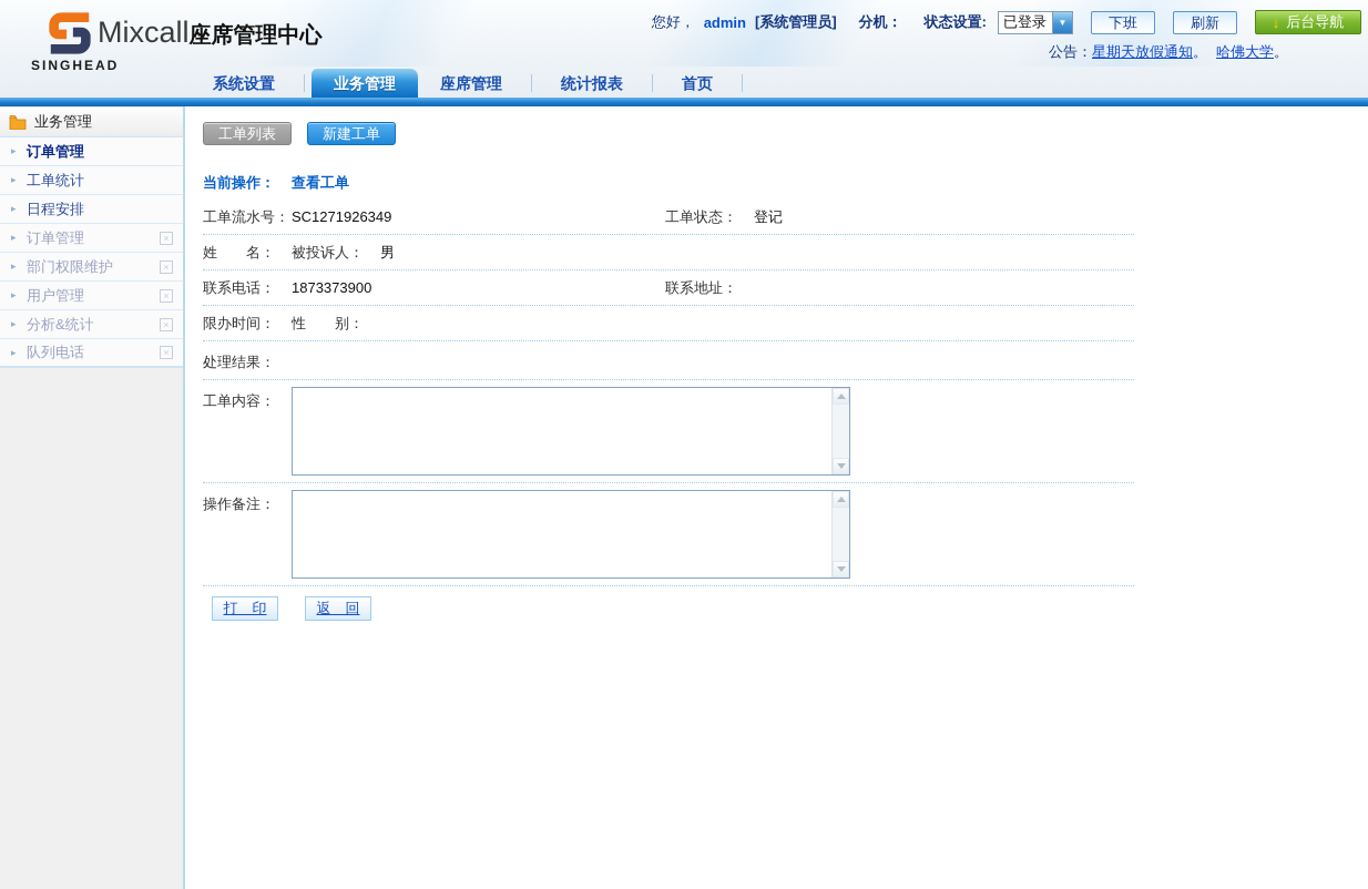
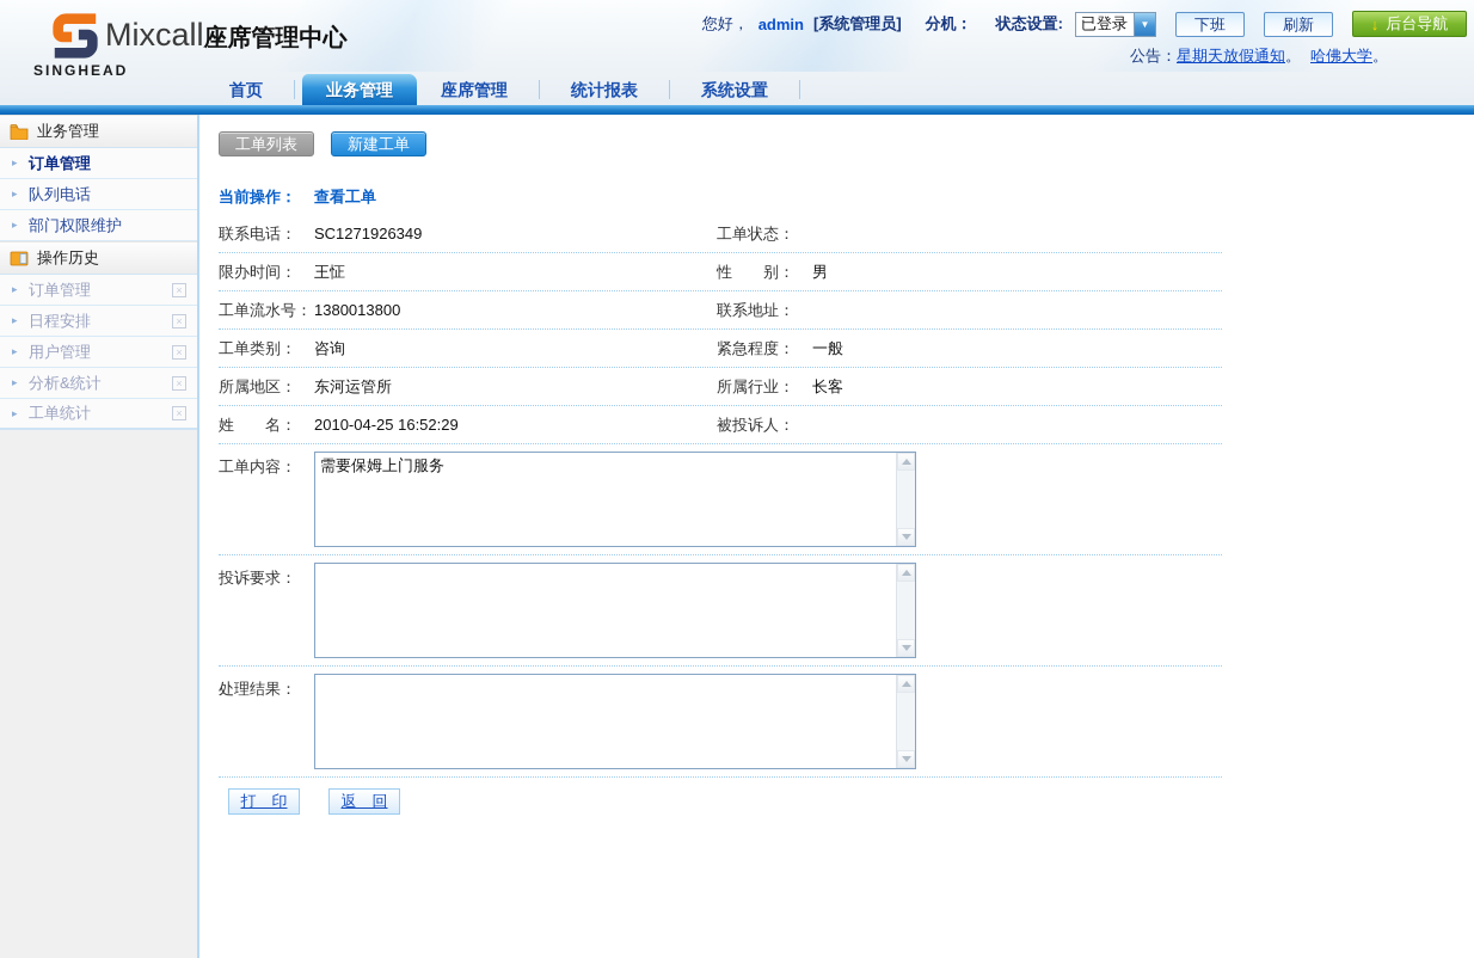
  SINGHEAD
  Mixcall座席管理中心
  您好，
  admin
  [系统管理员]
  分机：
  状态设置:
  已登录
  ▼
  下班
  刷新
  ↓
  后台导航
  公告：星期天放假通知。 哈佛大学。
- 系统设置
+ 首页
  业务管理
  座席管理
  统计报表
- 首页
+ 系统设置
  业务管理
  ▸
  订单管理
  ▸
- 工单统计
+ 队列电话
  ▸
- 日程安排
+ 部门权限维护
+ 操作历史
  ▸
  订单管理
  ×
  ▸
- 部门权限维护
+ 日程安排
  ×
  ▸
  用户管理
  ×
  ▸
  分析&统计
  ×
  ▸
- 队列电话
+ 工单统计
  ×
  工单列表
  新建工单
  当前操作：
  查看工单
- 工单流水号：
+ 联系电话：
  SC1271926349
  工单状态：
- 登记
- 姓 名：
+ 限办时间：
+ 王怔
- 被投诉人：
+ 性 别：
  男
- 联系电话：
+ 工单流水号：
- 1873373900
+ 1380013800
  联系地址：
+ 工单类别：
+ 咨询
+ 紧急程度：
+ 一般
+ 所属地区：
+ 东河运管所
+ 所属行业：
+ 长客
- 限办时间：
+ 姓 名：
+ 2010-04-25 16:52:29
- 性 别：
+ 被投诉人：
- 处理结果：
+ 工单内容：
+ 需要保姆上门服务
+ 投诉要求：
- 工单内容：
+ 处理结果：
- 操作备注：
  打 印
  返 回
